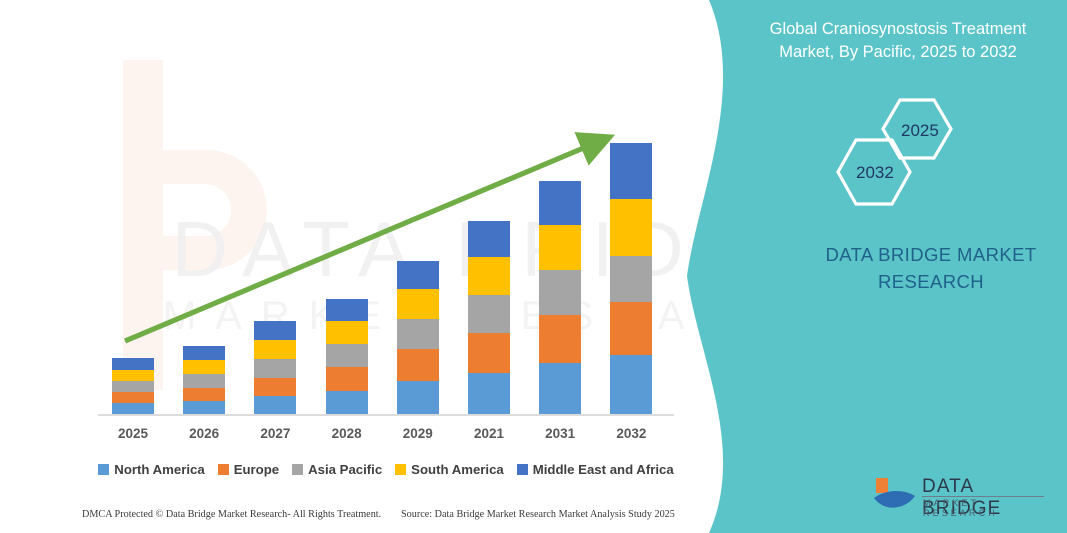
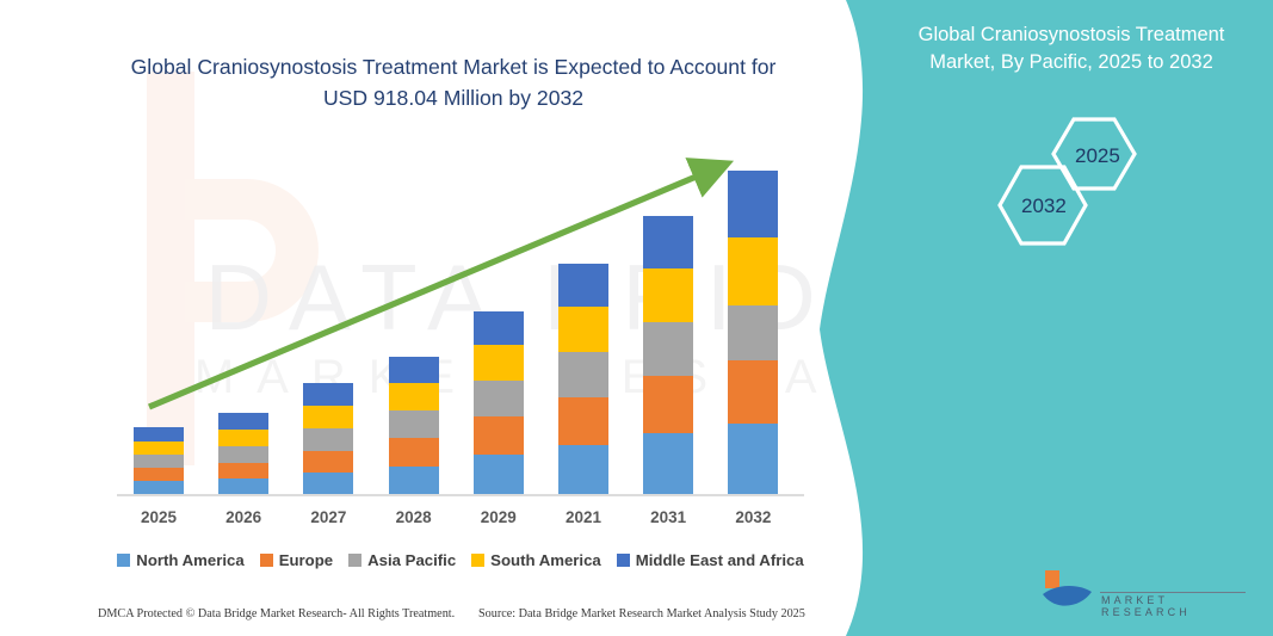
  Global Craniosynostosis Treatment Market, By Pacific, 2025 to 2032
  2025
  2032
- DATA BRIDGE MARKET
- RESEARCH
- DATA BRIDGE
  MARKET RESEARCH
+ Global Craniosynostosis Treatment Market is Expected to Account for USD 918.04 Million by 2032
  2025
  2026
  2027
  2028
  2029
  2021
  2031
  2032
  North America
  Europe
  Asia Pacific
  South America
  Middle East and Africa
  DMCA Protected © Data Bridge Market Research- All Rights Treatment.
  Source: Data Bridge Market Research Market Analysis Study 2025
